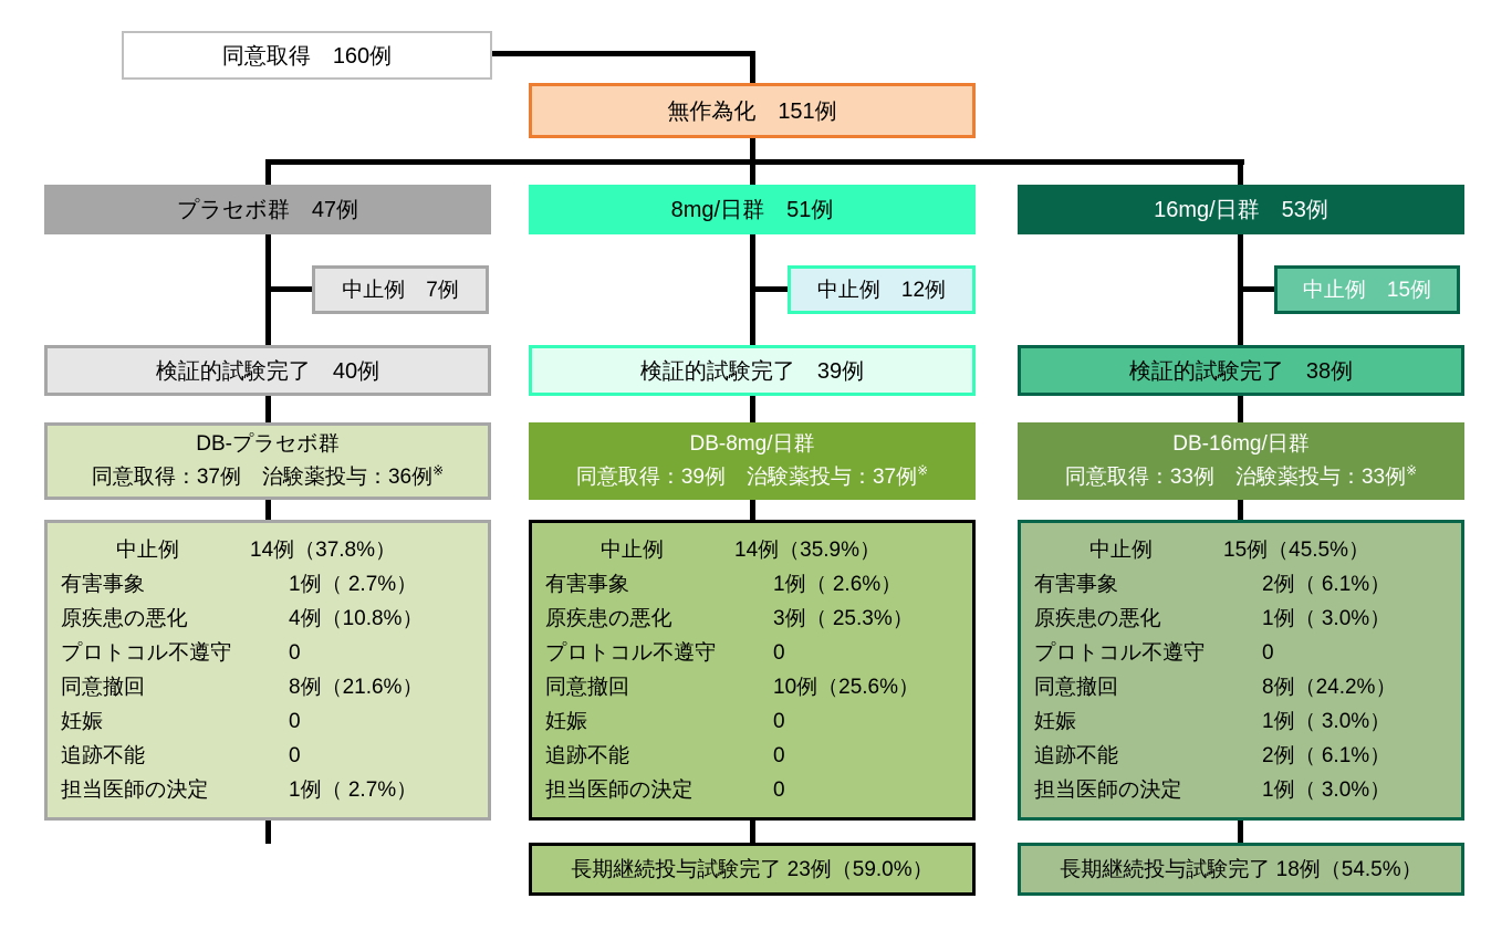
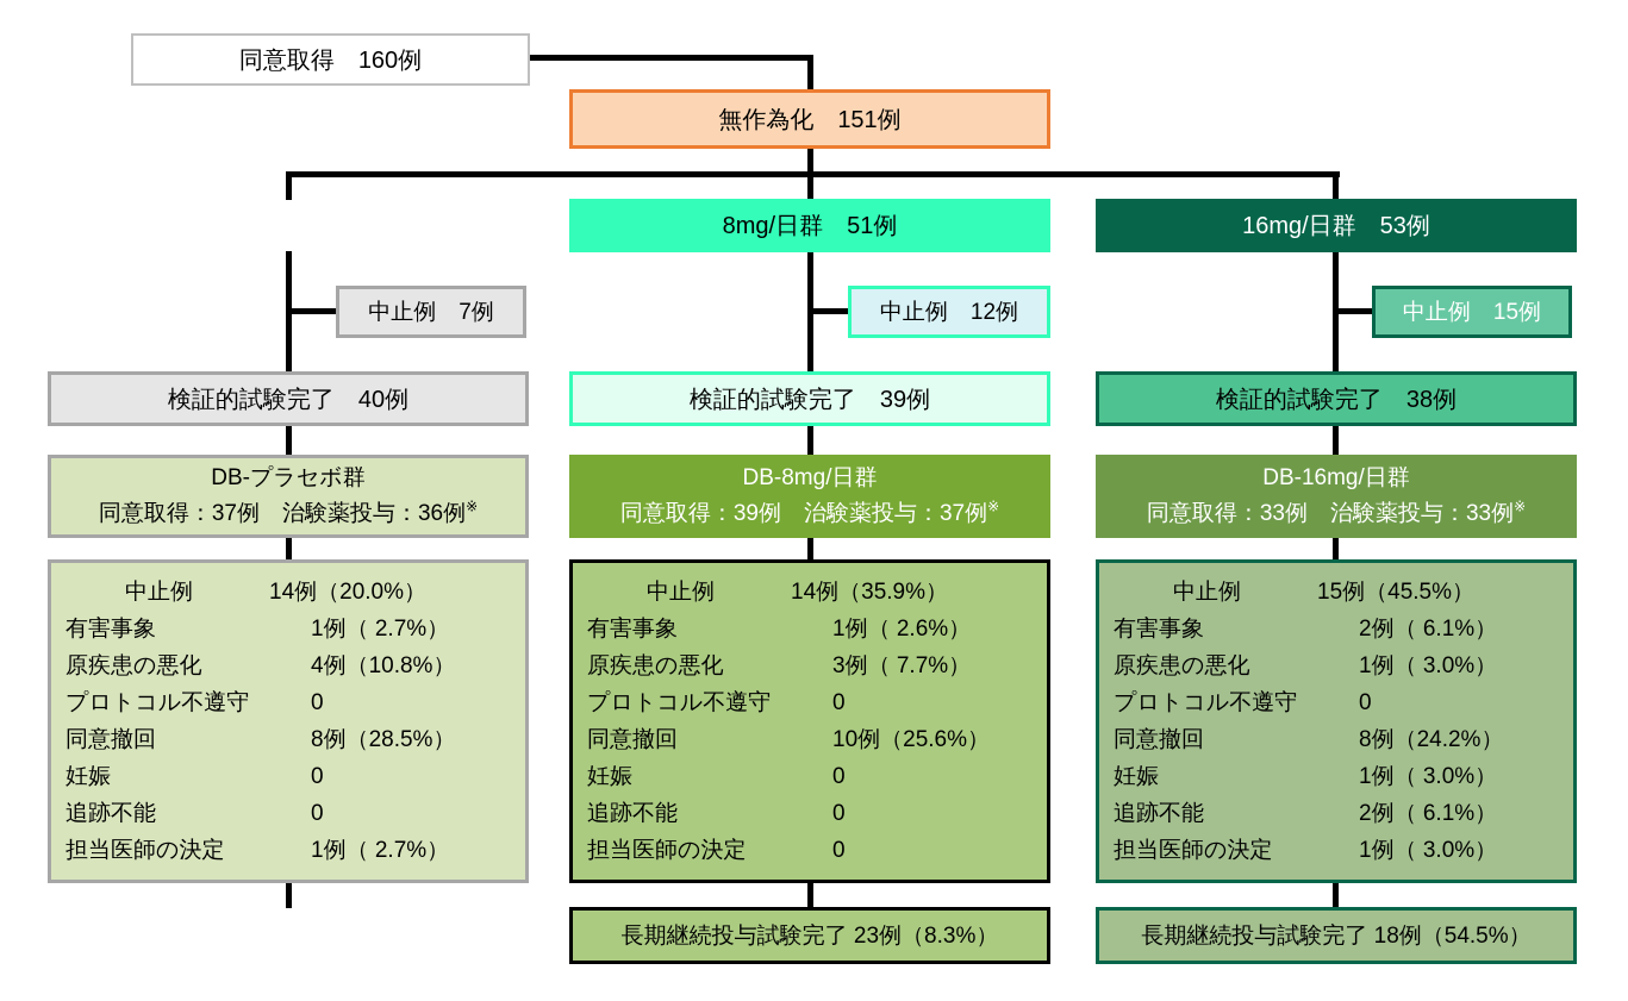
  同意取得 160例
  無作為化 151例
- プラセボ群 47例
  8mg/日群 51例
  16mg/日群 53例
  中止例 7例
  中止例 12例
  中止例 15例
  検証的試験完了 40例
  検証的試験完了 39例
  検証的試験完了 38例
  DB-プラセボ群
  同意取得：37例 治験薬投与：36例※
  DB-8mg/日群
  同意取得：39例 治験薬投与：37例※
  DB-16mg/日群
  同意取得：33例 治験薬投与：33例※
  中止例
- 14例（37.8%）
+ 14例（20.0%）
  有害事象
  1例（ 2.7%）
  原疾患の悪化
  4例（10.8%）
  プロトコル不遵守
  0
  同意撤回
- 8例（21.6%）
+ 8例（28.5%）
  妊娠
  0
  追跡不能
  0
  担当医師の決定
  1例（ 2.7%）
  中止例
  14例（35.9%）
  有害事象
  1例（ 2.6%）
  原疾患の悪化
- 3例（ 25.3%）
+ 3例（ 7.7%）
  プロトコル不遵守
  0
  同意撤回
  10例（25.6%）
  妊娠
  0
  追跡不能
  0
  担当医師の決定
  0
  中止例
  15例（45.5%）
  有害事象
  2例（ 6.1%）
  原疾患の悪化
  1例（ 3.0%）
  プロトコル不遵守
  0
  同意撤回
  8例（24.2%）
  妊娠
  1例（ 3.0%）
  追跡不能
  2例（ 6.1%）
  担当医師の決定
  1例（ 3.0%）
- 長期継続投与試験完了 23例（59.0%）
+ 長期継続投与試験完了 23例（8.3%）
  長期継続投与試験完了 18例（54.5%）
